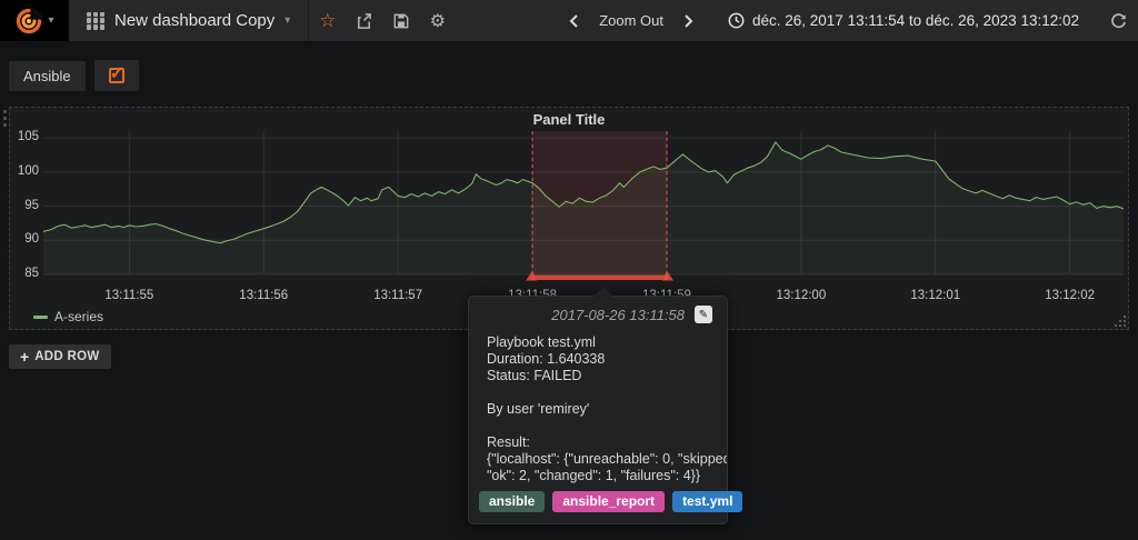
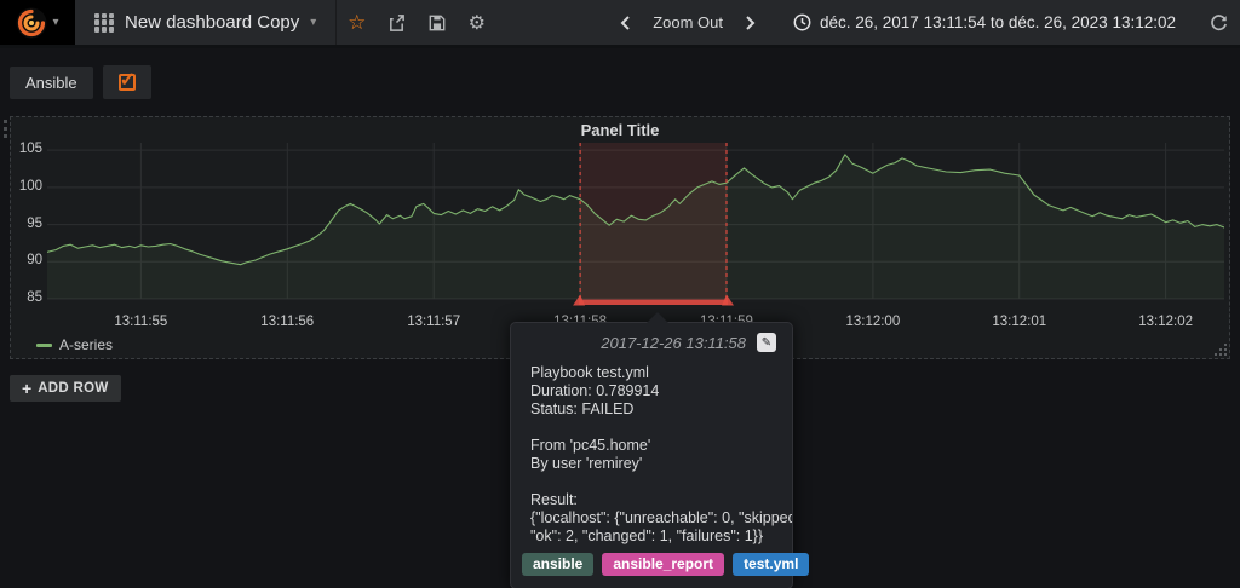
  ▾
  New dashboard Copy
  ▾
  ☆
  ⚙
  Zoom Out
  déc. 26, 2017 13:11:54 to déc. 26, 2023 13:12:02
  Ansible
  ✓
  Panel Title
  A-series
  85
  90
  95
  100
  105
  13:11:55
  13:11:56
  13:11:57
  13:12:00
  13:12:01
  13:12:02
  +
  ADD ROW
- 2017-08-26 13:11:58
+ 2017-12-26 13:11:58
  ✎
  Playbook test.yml
- Duration: 1.640338
+ Duration: 0.789914
  Status: FAILED
+ From 'pc45.home'
  By user 'remirey'
  Result:
  {"localhost": {"unreachable": 0, "skippe
- "ok": 2, "changed": 1, "failures": 4}}
+ "ok": 2, "changed": 1, "failures": 1}}
  ansible
  ansible_report
  test.yml
